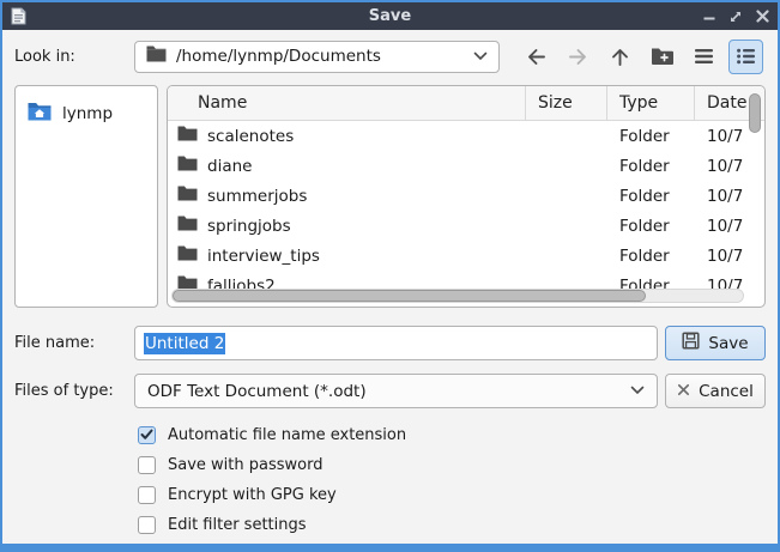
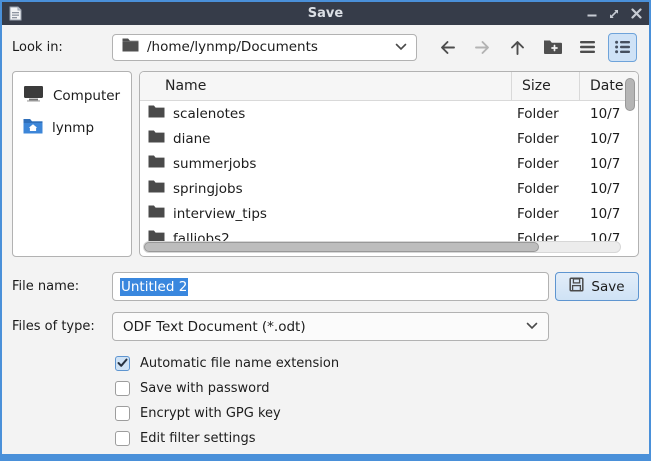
  Save
  Look in:
  /home/lynmp/Documents
+ Computer
  lynmp
  Name
  Size
- Type
  Date
  scalenotes
  Folder
  10/7
  diane
  Folder
  10/7
  summerjobs
  Folder
  10/7
  springjobs
  Folder
  10/7
  interview_tips
  Folder
  10/7
  falljobs2
  Folder
  10/7
  File name:
  Untitled 2
  Save
  Files of type:
  ODF Text Document (*.odt)
- Cancel
  Automatic file name extension
  Save with password
  Encrypt with GPG key
  Edit filter settings
